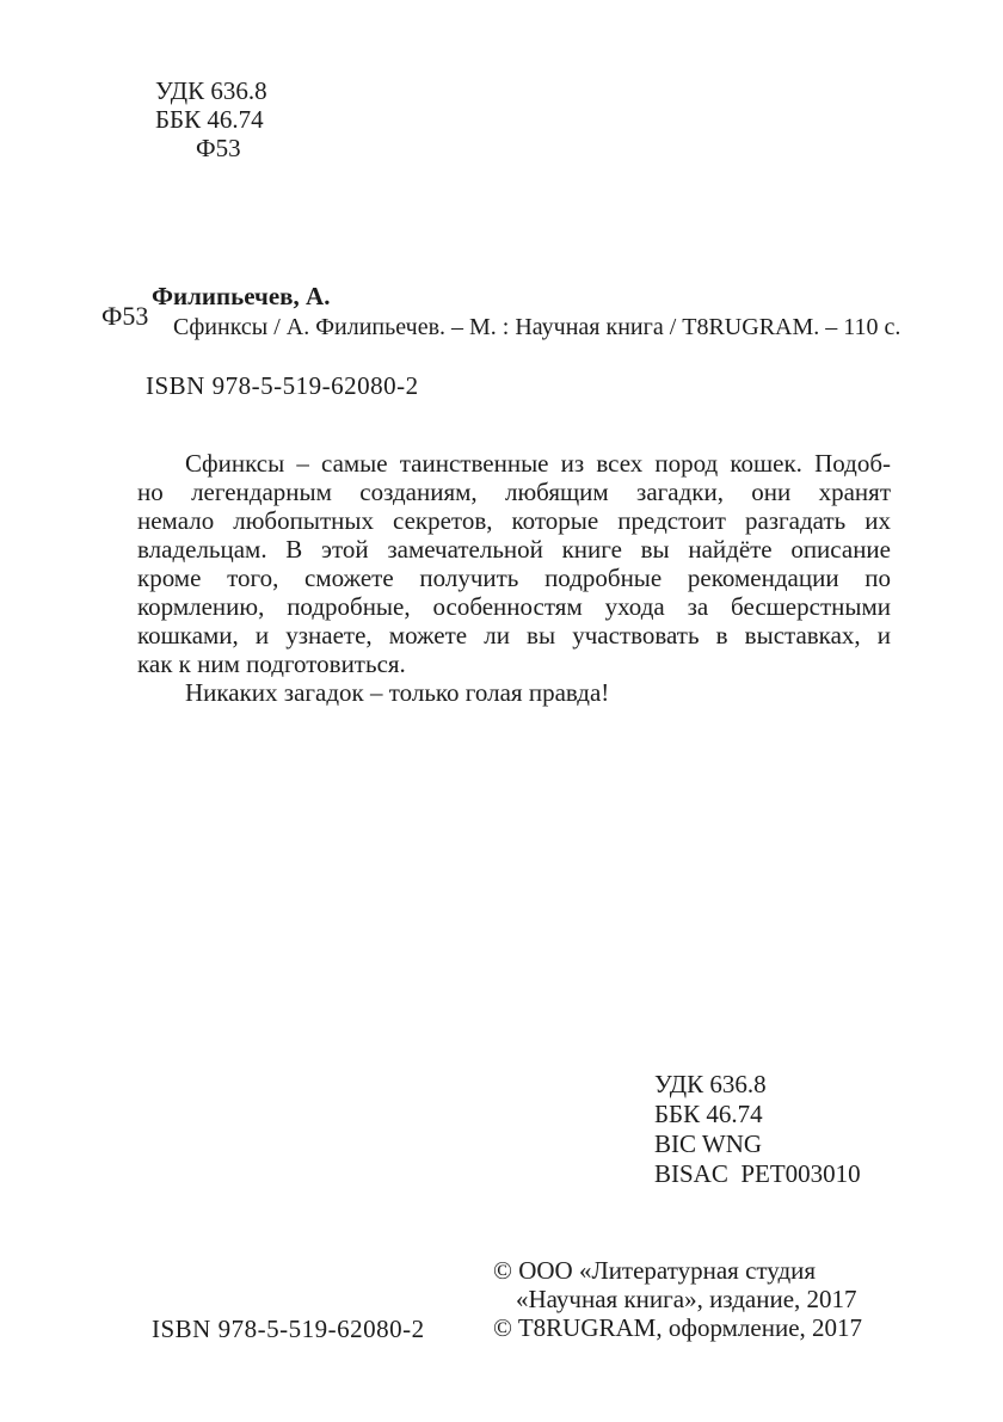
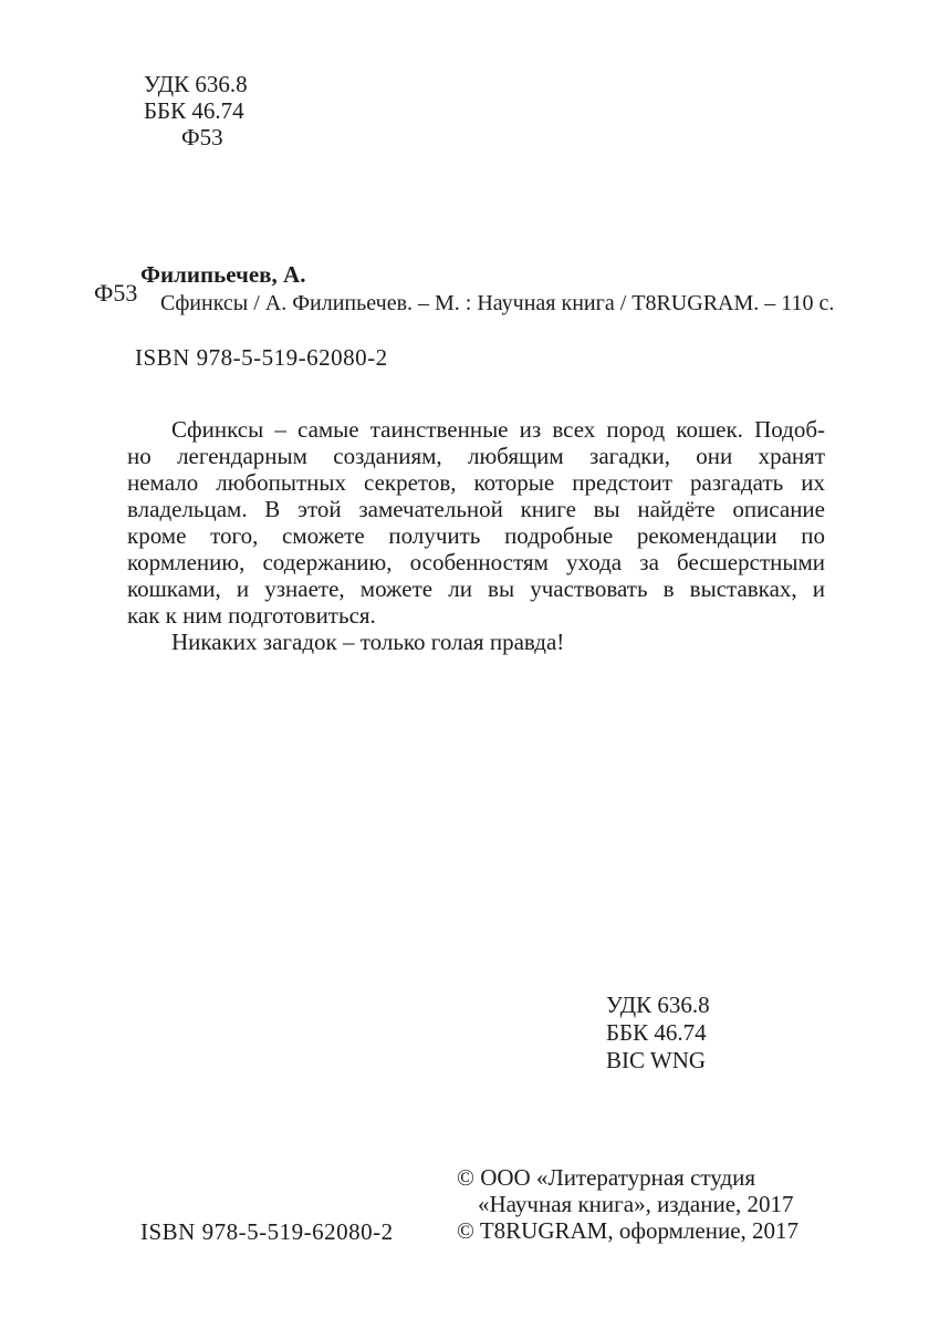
  УДК 636.8
  ББК 46.74
  Ф53
  Ф53
  Филипьечев, А.
  Сфинксы / А. Филипьечев. – М. : Научная книга / T8RUGRAM. – 110 с.
  ISBN 978-5-519-62080-2
  Сфинксы – самые таинственные из всех пород кошек. Подоб-
  но легендарным созданиям, любящим загадки, они хранят
  немало любопытных секретов, которые предстоит разгадать их
  владельцам. В этой замечательной книге вы найдёте описание
  кроме того, сможете получить подробные рекомендации по
- кормлению, подробные, особенностям ухода за бесшерстными
+ кормлению, содержанию, особенностям ухода за бесшерстными
  кошками, и узнаете, можете ли вы участвовать в выставках, и
  как к ним подготовиться.
  Никаких загадок – только голая правда!
  УДК 636.8
  ББК 46.74
  BIC WNG
- BISAC PET003010
  © ООО «Литературная студия
  «Научная книга», издание, 2017
  © T8RUGRAM, оформление, 2017
  ISBN 978-5-519-62080-2
